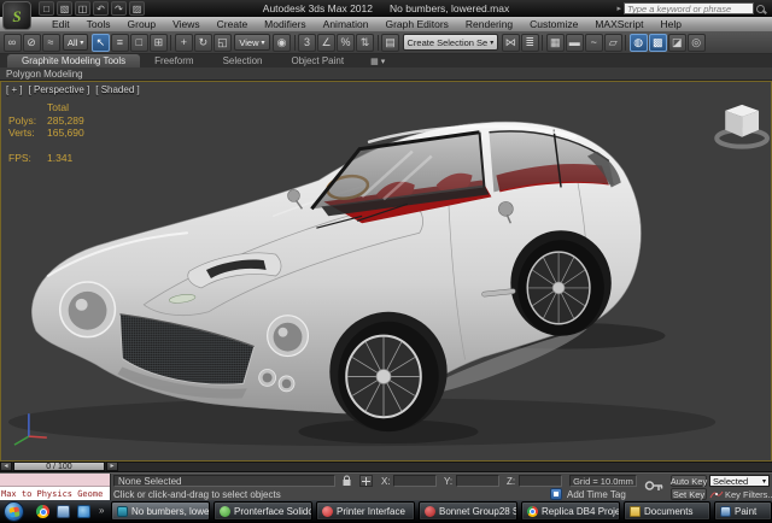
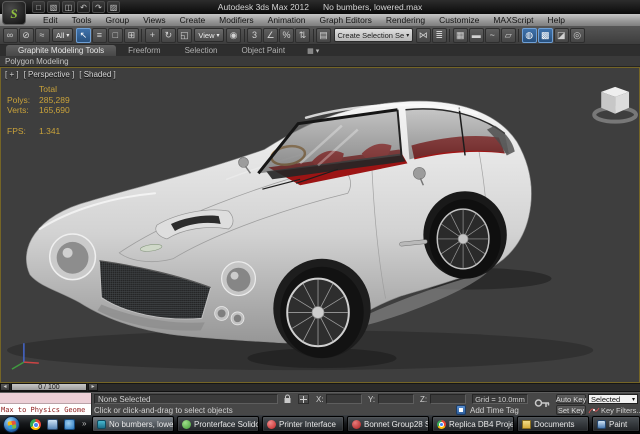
  □
  ▧
  ◫
  ↶
  ↷
  ▨
  Autodesk 3ds Max 2012
  No bumbers, lowered.max
- Type a keyword or phrase
  S
  Edit
  Tools
  Group
  Views
  Create
  Modifiers
  Animation
  Graph Editors
  Rendering
  Customize
  MAXScript
  Help
  ∞
  ⊘
  ≈
  All
  ↖
  ≡
  □
  ⊞
  +
  ↻
  ◱
  View
  ◉
  3
  ∠
  %
  ⇅
  ▤
  Create Selection Se
  ⋈
  ≣
  ▦
  ▬
  ~
  ▱
  ◍
  ▩
  ◪
  ◎
  Graphite Modeling Tools
  Freeform
  Selection
  Object Paint
  Polygon Modeling
  [ + ]
  [ Perspective ]
  [ Shaded ]
  Total
  Polys:
  285,289
  Verts:
  165,690
  FPS:
  1.341
  Max to Physics Geome
  None Selected
  X:
  Y:
  Z:
  Grid = 10.0mm
  Click or click-and-drag to select objects
  Add Time Tag
  Auto Key
  Selected
  Set Key
  Key Filters.
  »
  No bumbers, lowe
  Pronterface Solido
  Printer Interface
  Bonnet Group28 S
  Replica DB4 Proje
  Documents
  Paint
